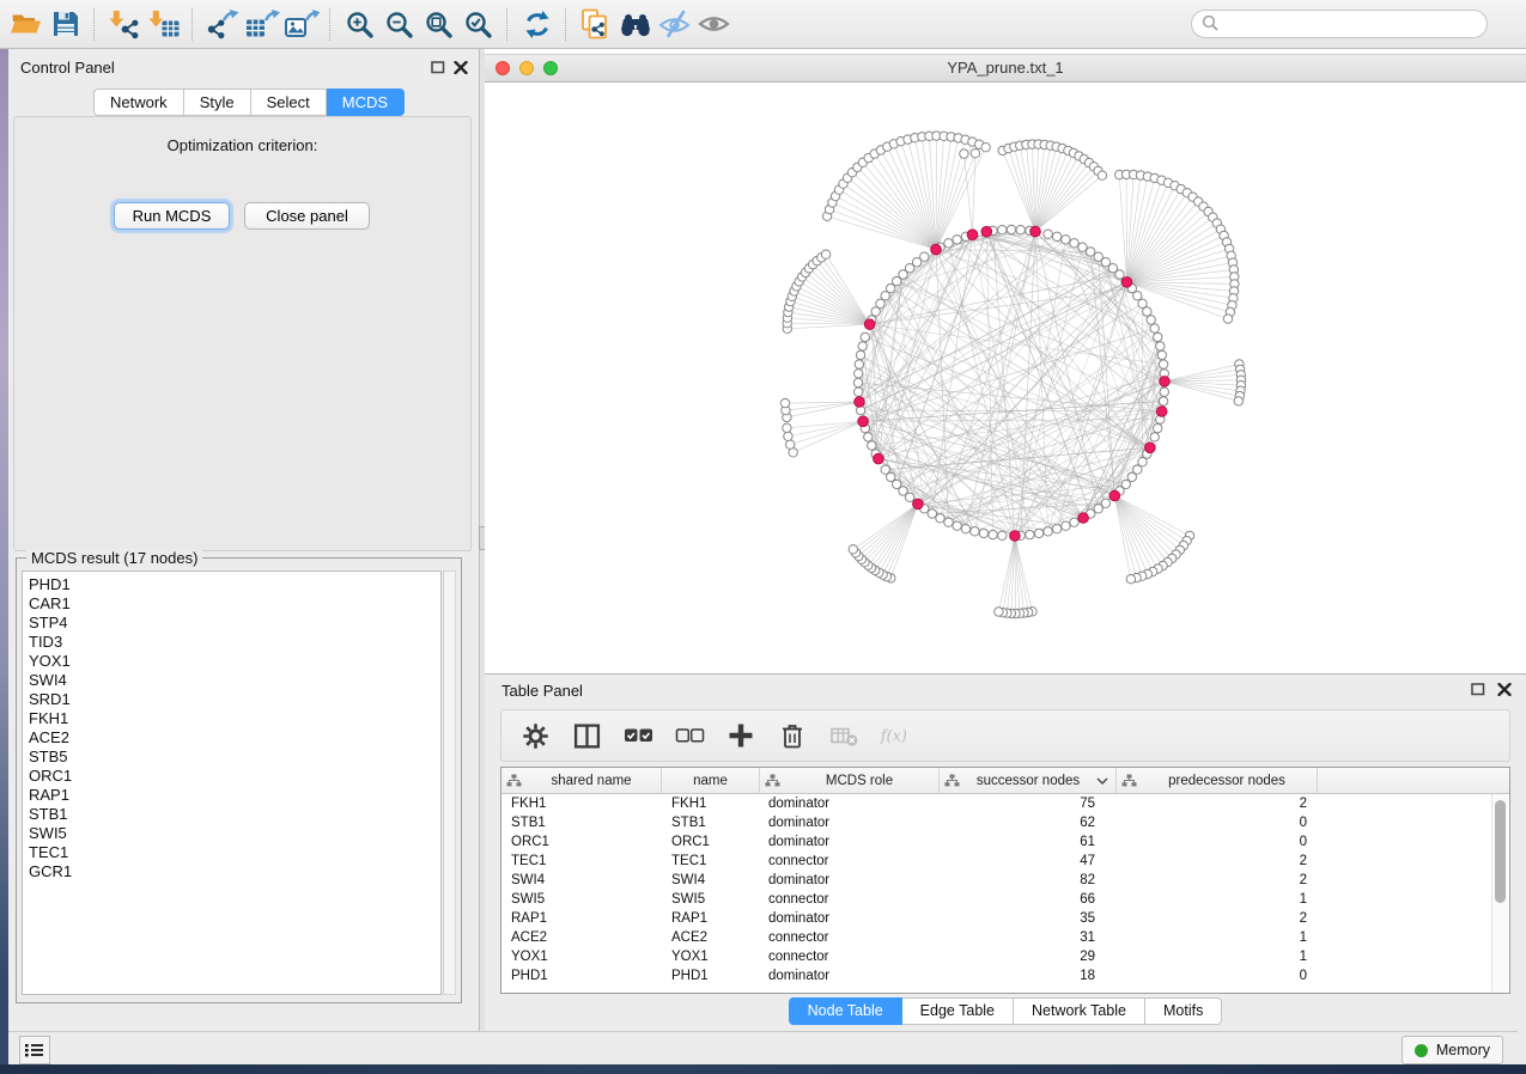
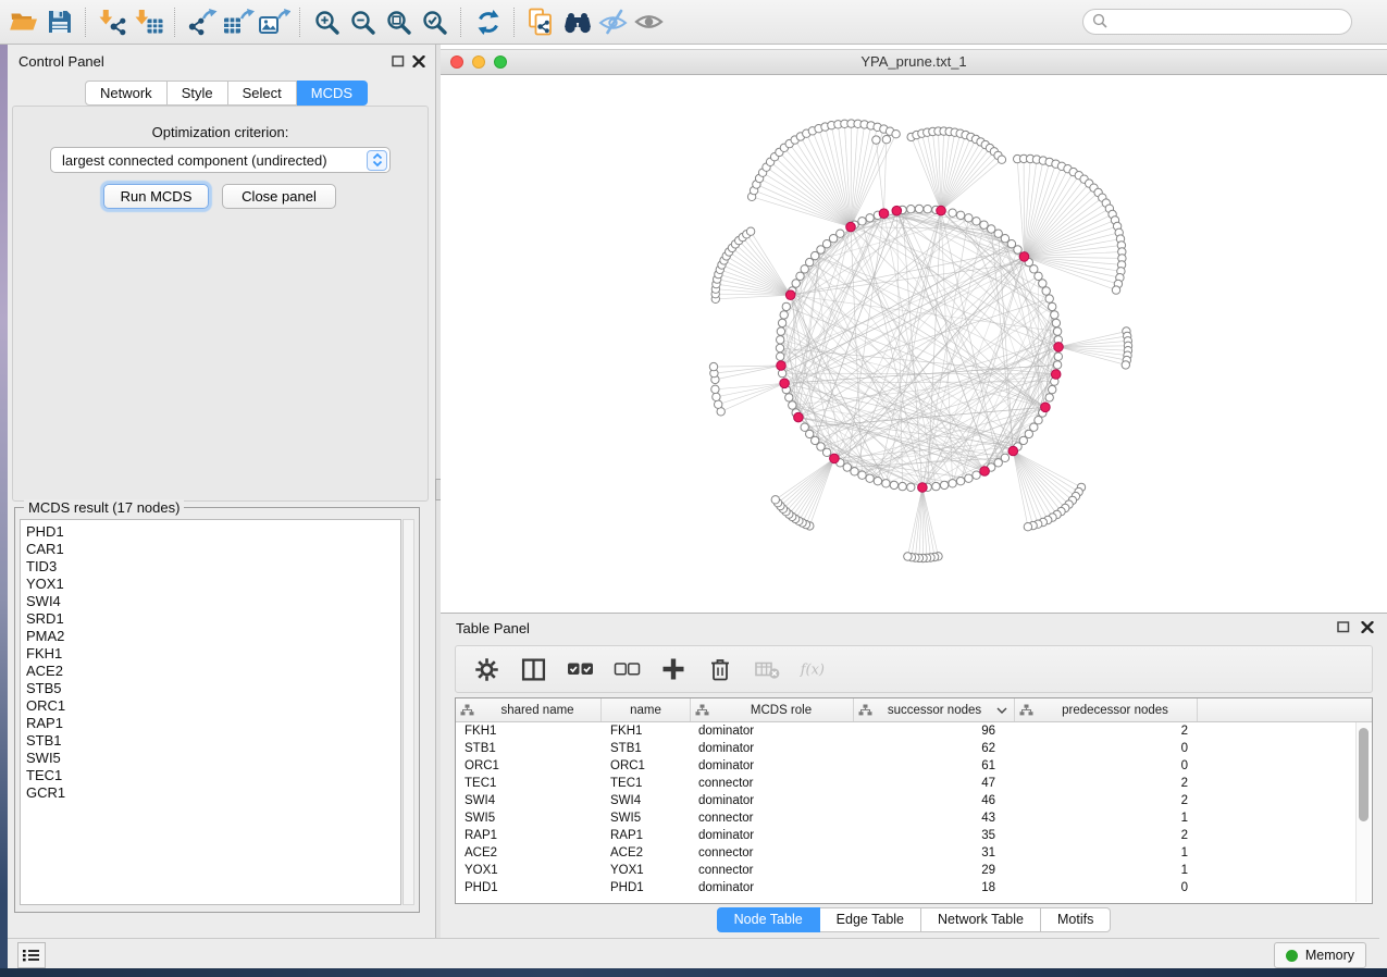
  Control Panel
  Network
  Style
  Select
  MCDS
  Optimization criterion:
+ largest connected component (undirected)
  Run MCDS
  Close panel
  MCDS result (17 nodes)
  PHD1
  CAR1
- STP4
  TID3
  YOX1
  SWI4
  SRD1
+ PMA2
  FKH1
  ACE2
  STB5
  ORC1
  RAP1
  STB1
  SWI5
  TEC1
  GCR1
  YPA_prune.txt_1
  Table Panel
  f(x)
  shared name
  name
  MCDS role
  successor nodes
  predecessor nodes
  FKH1
  FKH1
  dominator
- 75
+ 96
  2
  STB1
  STB1
  dominator
  62
  0
  ORC1
  ORC1
  dominator
  61
  0
  TEC1
  TEC1
  connector
  47
  2
  SWI4
  SWI4
  dominator
- 82
+ 46
  2
  SWI5
  SWI5
  connector
- 66
+ 43
  1
  RAP1
  RAP1
  dominator
  35
  2
  ACE2
  ACE2
  connector
  31
  1
  YOX1
  YOX1
  connector
  29
  1
  PHD1
  PHD1
  dominator
  18
  0
  Node Table
  Edge Table
  Network Table
  Motifs
  Memory
